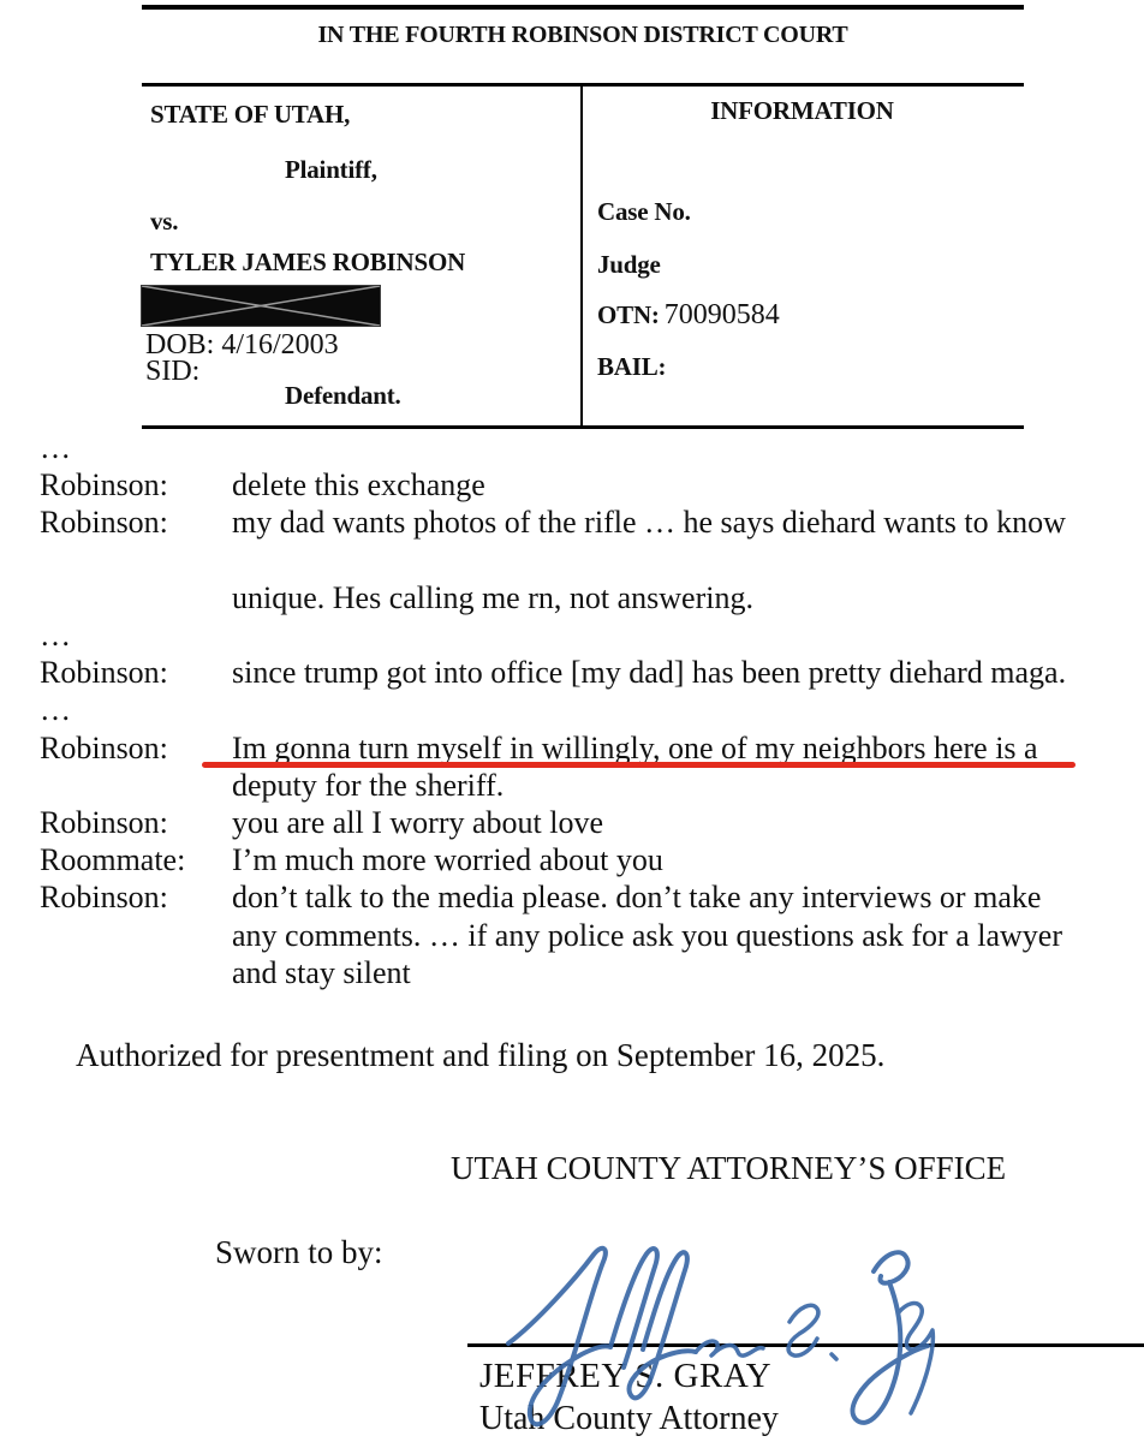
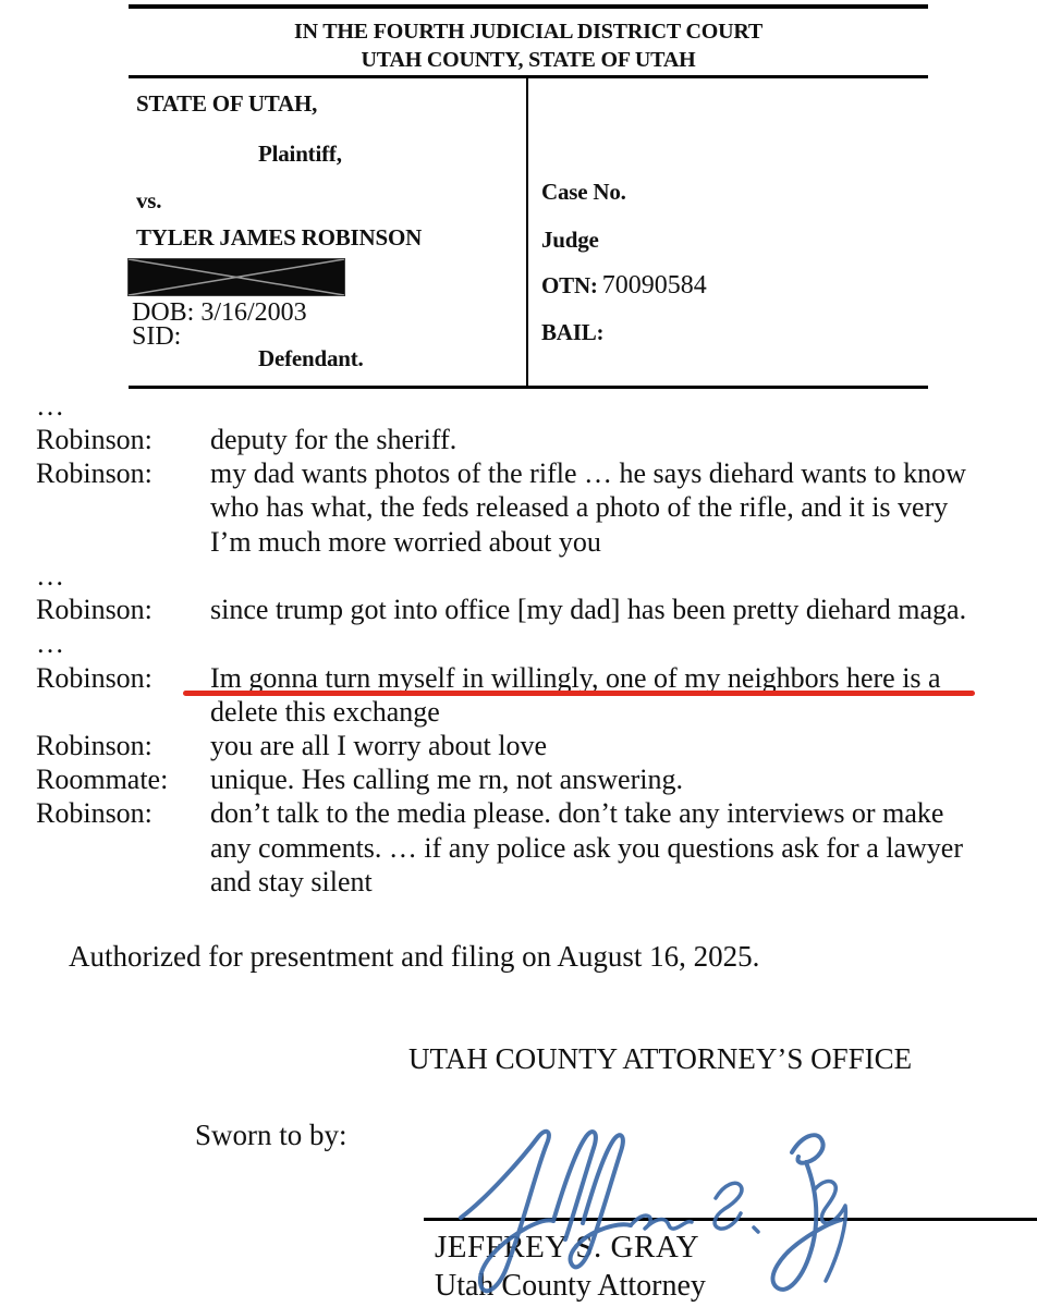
- IN THE FOURTH ROBINSON DISTRICT COURT
+ IN THE FOURTH JUDICIAL DISTRICT COURT
+ UTAH COUNTY, STATE OF UTAH
  STATE OF UTAH,
  Plaintiff,
  vs.
  TYLER JAMES ROBINSON
- DOB: 4/16/2003
+ DOB: 3/16/2003
  SID:
  Defendant.
- INFORMATION
  Case No.
  Judge
  OTN: 70090584
  BAIL:
  …
  Robinson:
- delete this exchange
+ deputy for the sheriff.
  Robinson:
  my dad wants photos of the rifle … he says diehard wants to know
+ who has what, the feds released a photo of the rifle, and it is very
- unique. Hes calling me rn, not answering.
+ I’m much more worried about you
  …
  Robinson:
  since trump got into office [my dad] has been pretty diehard maga.
  …
  Robinson:
  Im gonna turn myself in willingly, one of my neighbors here is a
- deputy for the sheriff.
+ delete this exchange
  Robinson:
  you are all I worry about love
  Roommate:
- I’m much more worried about you
+ unique. Hes calling me rn, not answering.
  Robinson:
  don’t talk to the media please. don’t take any interviews or make
  any comments. … if any police ask you questions ask for a lawyer
  and stay silent
- Authorized for presentment and filing on September 16, 2025.
+ Authorized for presentment and filing on August 16, 2025.
  UTAH COUNTY ATTORNEY’S OFFICE
  Sworn to by:
  JEFFEY S. GRAY
  Utah County Attorney
